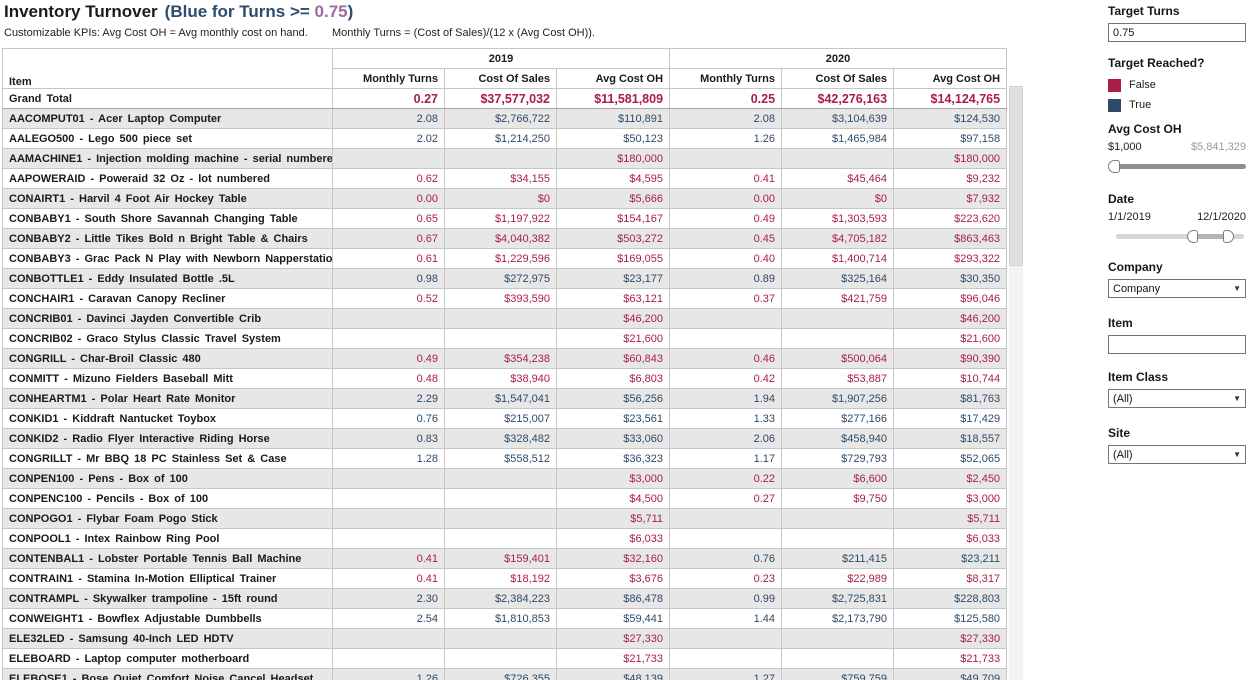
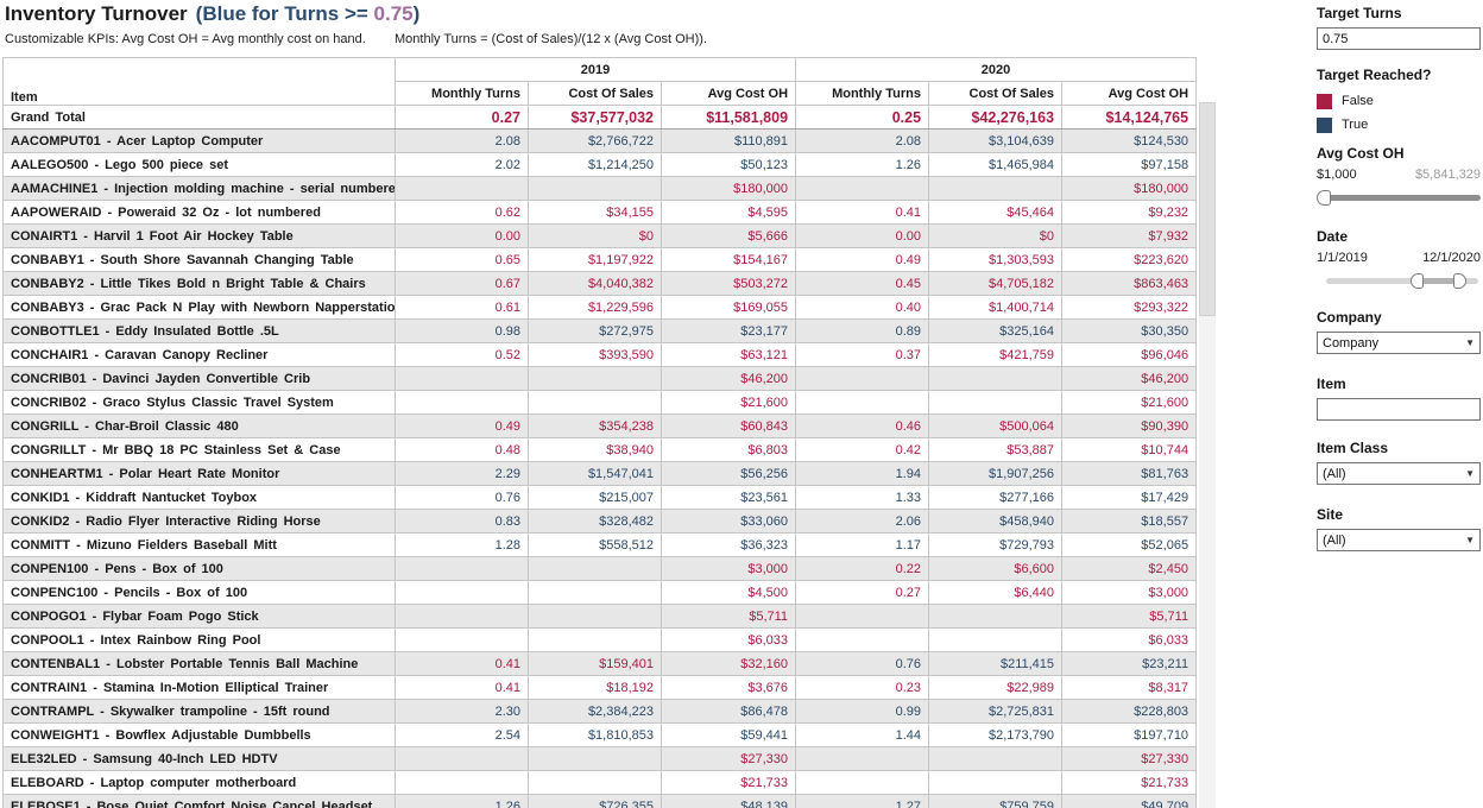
  Inventory Turnover (Blue for Turns >= 0.75)
  Customizable KPIs: Avg Cost OH = Avg monthly cost on hand.
  Monthly Turns = (Cost of Sales)/(12 x (Avg Cost OH)).
  Item	2019	2020
  Monthly Turns	Cost Of Sales	Avg Cost OH	Monthly Turns	Cost Of Sales	Avg Cost OH
  Grand Total	0.27	$37,577,032	$11,581,809	0.25	$42,276,163	$14,124,765
  AACOMPUT01 - Acer Laptop Computer	2.08	$2,766,722	$110,891	2.08	$3,104,639	$124,530
  AALEGO500 - Lego 500 piece set	2.02	$1,214,250	$50,123	1.26	$1,465,984	$97,158
  AAMACHINE1 - Injection molding machine - serial numbere			$180,000			$180,000
  AAPOWERAID - Poweraid 32 Oz - lot numbered	0.62	$34,155	$4,595	0.41	$45,464	$9,232
- CONAIRT1 - Harvil 4 Foot Air Hockey Table	0.00	$0	$5,666	0.00	$0	$7,932
+ CONAIRT1 - Harvil 1 Foot Air Hockey Table	0.00	$0	$5,666	0.00	$0	$7,932
  CONBABY1 - South Shore Savannah Changing Table	0.65	$1,197,922	$154,167	0.49	$1,303,593	$223,620
  CONBABY2 - Little Tikes Bold n Bright Table & Chairs	0.67	$4,040,382	$503,272	0.45	$4,705,182	$863,463
  CONBABY3 - Grac Pack N Play with Newborn Napperstatio	0.61	$1,229,596	$169,055	0.40	$1,400,714	$293,322
  CONBOTTLE1 - Eddy Insulated Bottle .5L	0.98	$272,975	$23,177	0.89	$325,164	$30,350
  CONCHAIR1 - Caravan Canopy Recliner	0.52	$393,590	$63,121	0.37	$421,759	$96,046
  CONCRIB01 - Davinci Jayden Convertible Crib			$46,200			$46,200
  CONCRIB02 - Graco Stylus Classic Travel System			$21,600			$21,600
  CONGRILL - Char-Broil Classic 480	0.49	$354,238	$60,843	0.46	$500,064	$90,390
- CONMITT - Mizuno Fielders Baseball Mitt	0.48	$38,940	$6,803	0.42	$53,887	$10,744
+ CONGRILLT - Mr BBQ 18 PC Stainless Set & Case	0.48	$38,940	$6,803	0.42	$53,887	$10,744
  CONHEARTM1 - Polar Heart Rate Monitor	2.29	$1,547,041	$56,256	1.94	$1,907,256	$81,763
  CONKID1 - Kiddraft Nantucket Toybox	0.76	$215,007	$23,561	1.33	$277,166	$17,429
  CONKID2 - Radio Flyer Interactive Riding Horse	0.83	$328,482	$33,060	2.06	$458,940	$18,557
- CONGRILLT - Mr BBQ 18 PC Stainless Set & Case	1.28	$558,512	$36,323	1.17	$729,793	$52,065
+ CONMITT - Mizuno Fielders Baseball Mitt	1.28	$558,512	$36,323	1.17	$729,793	$52,065
  CONPEN100 - Pens - Box of 100			$3,000	0.22	$6,600	$2,450
- CONPENC100 - Pencils - Box of 100			$4,500	0.27	$9,750	$3,000
+ CONPENC100 - Pencils - Box of 100			$4,500	0.27	$6,440	$3,000
  CONPOGO1 - Flybar Foam Pogo Stick			$5,711			$5,711
  CONPOOL1 - Intex Rainbow Ring Pool			$6,033			$6,033
  CONTENBAL1 - Lobster Portable Tennis Ball Machine	0.41	$159,401	$32,160	0.76	$211,415	$23,211
  CONTRAIN1 - Stamina In-Motion Elliptical Trainer	0.41	$18,192	$3,676	0.23	$22,989	$8,317
  CONTRAMPL - Skywalker trampoline - 15ft round	2.30	$2,384,223	$86,478	0.99	$2,725,831	$228,803
- CONWEIGHT1 - Bowflex Adjustable Dumbbells	2.54	$1,810,853	$59,441	1.44	$2,173,790	$125,580
+ CONWEIGHT1 - Bowflex Adjustable Dumbbells	2.54	$1,810,853	$59,441	1.44	$2,173,790	$197,710
  ELE32LED - Samsung 40-Inch LED HDTV			$27,330			$27,330
  ELEBOARD - Laptop computer motherboard			$21,733			$21,733
  ELEBOSE1 - Bose Quiet Comfort Noise Cancel Headset	1.26	$726,355	$48,139	1.27	$759,759	$49,709
  Target Turns
  0.75
  Target Reached?
  False
  True
  Avg Cost OH
  $1,000
  $5,841,329
  Date
  1/1/2019
  12/1/2020
  Company
  Company
  ▼
  Item
  Item Class
  (All)
  ▼
  Site
  (All)
  ▼
